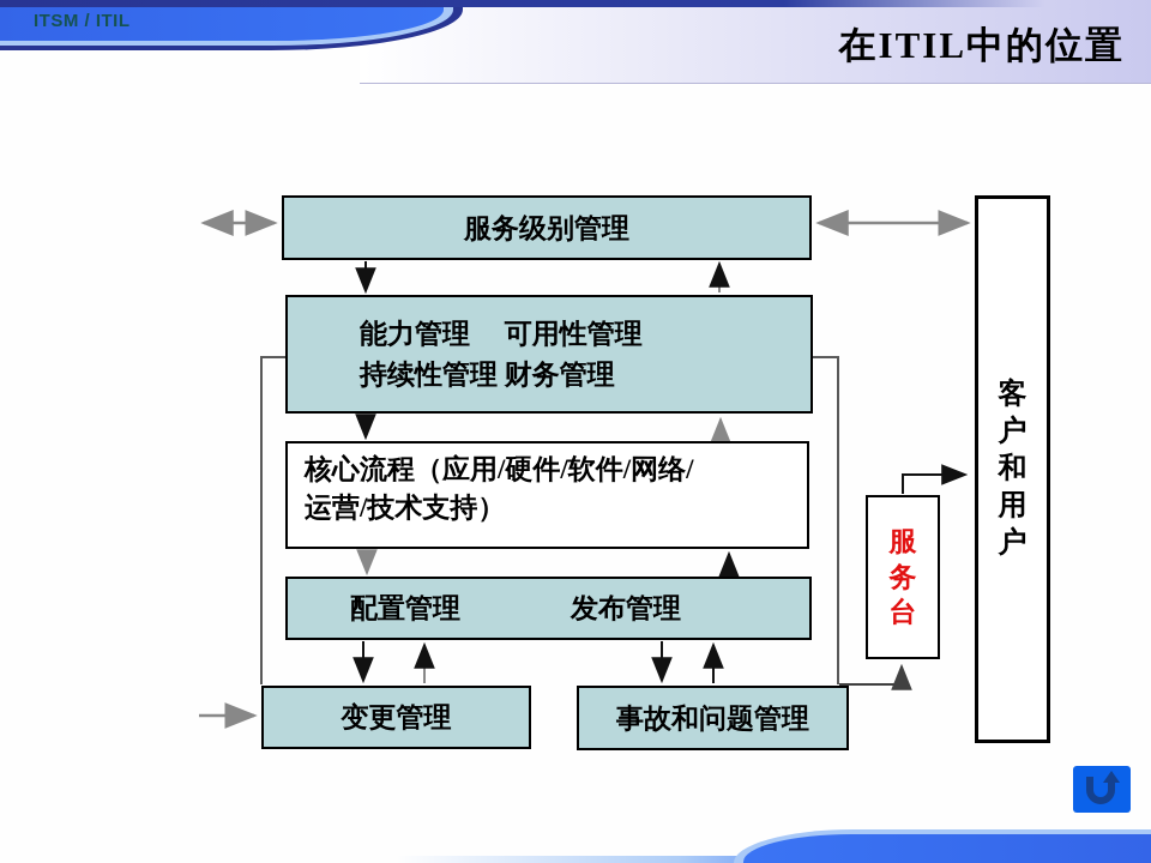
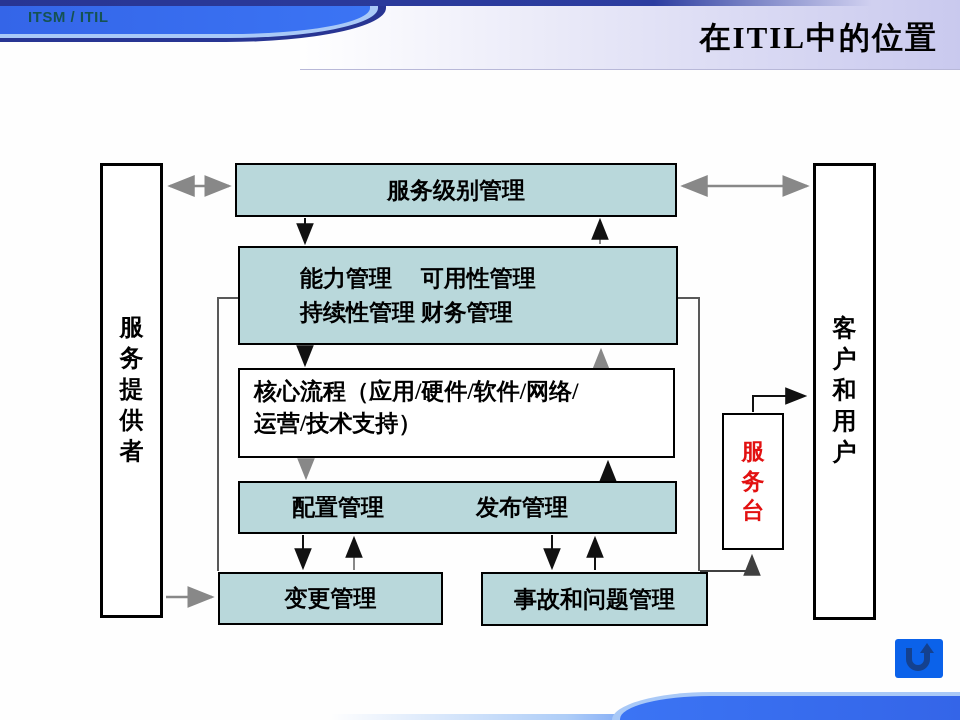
  ITSM / ITIL
  在ITIL中的位置
+ 服务提供者
  客户和用户
  服务级别管理
  能力管理 可用性管理
  持续性管理 财务管理
  核心流程（应用/硬件/软件/网络/
  运营/技术支持）
  配置管理
  发布管理
  变更管理
  事故和问题管理
  服务台
